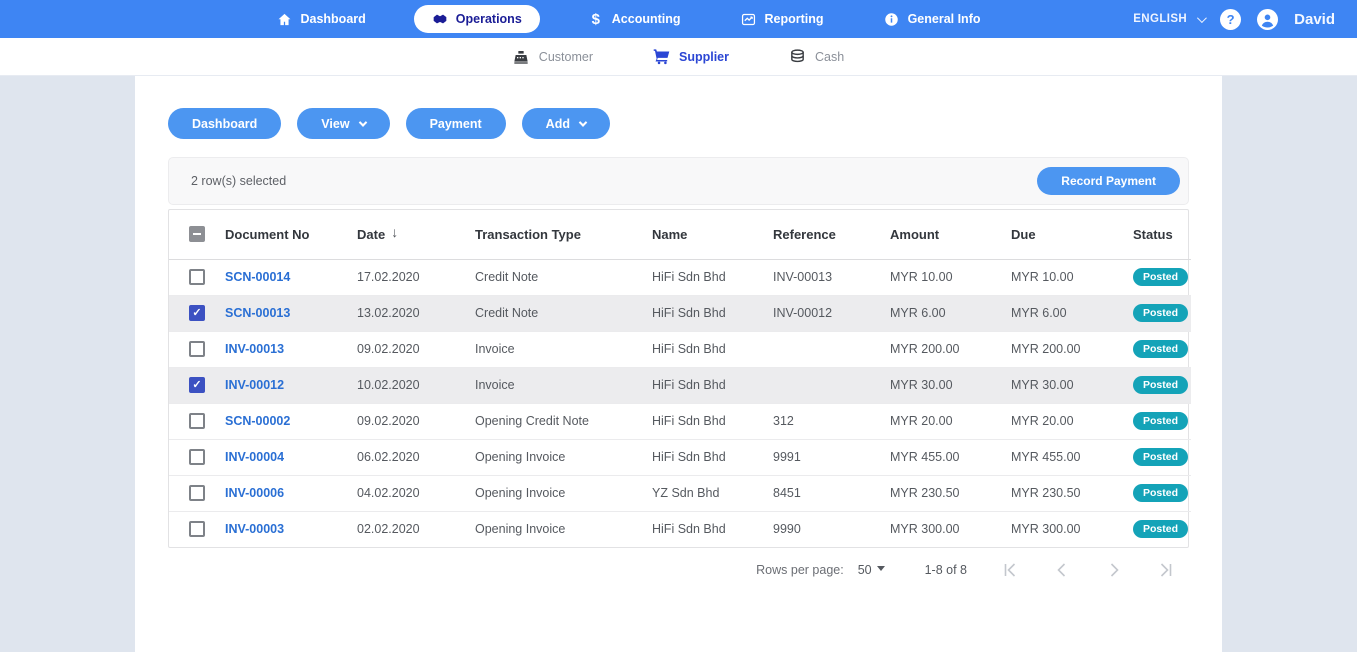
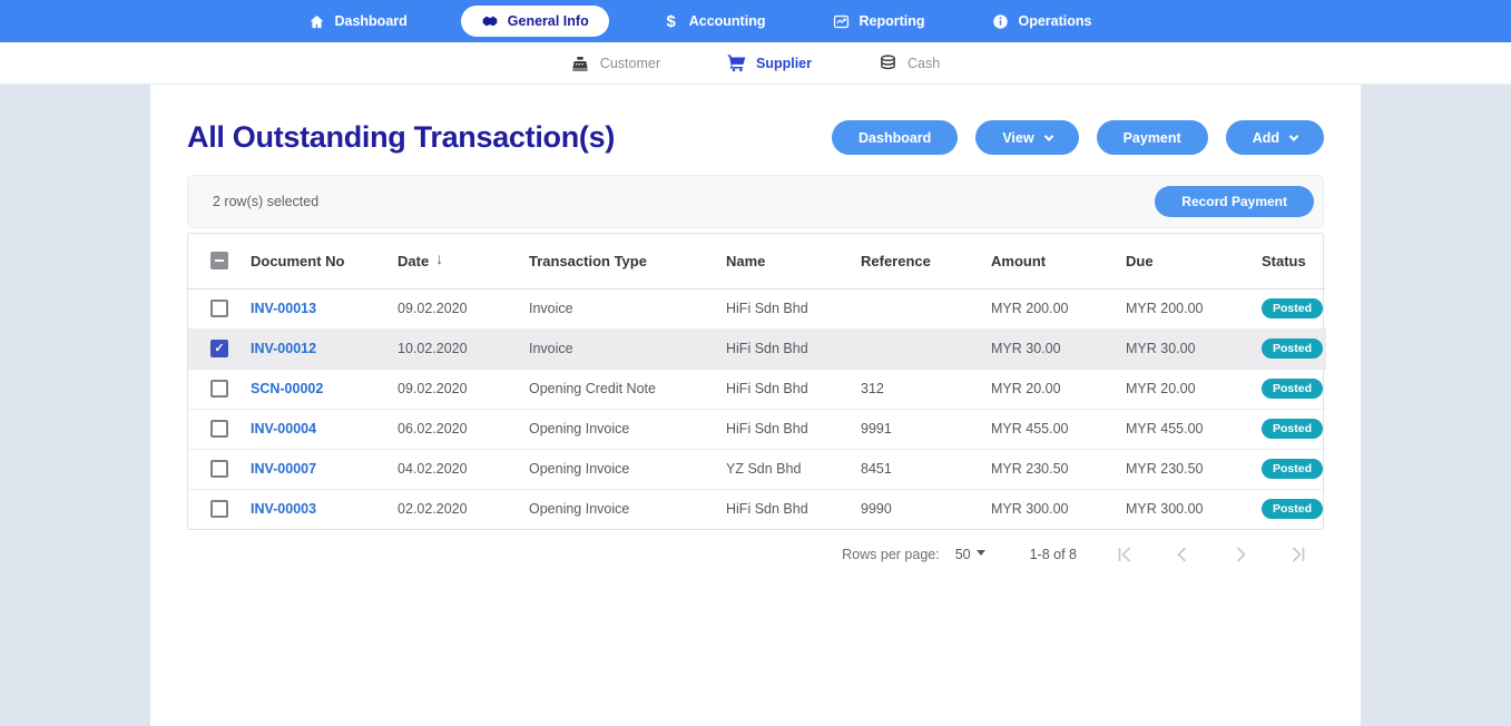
  Dashboard
- Operations
+ General Info
  $
  Accounting
  Reporting
- General Info
+ Operations
- ENGLISH
- ?
- David
  Customer
  Supplier
  Cash
+ All Outstanding Transaction(s)
  Dashboard
  View
  Payment
  Add
  2 row(s) selected
  Record Payment
  	Document No	Date ↓	Transaction Type	Name	Reference	Amount	Due	Status
- 	SCN-00014	17.02.2020	Credit Note	HiFi Sdn Bhd	INV-00013	MYR 10.00	MYR 10.00	Posted
- 	SCN-00013	13.02.2020	Credit Note	HiFi Sdn Bhd	INV-00012	MYR 6.00	MYR 6.00	Posted
  	INV-00013	09.02.2020	Invoice	HiFi Sdn Bhd		MYR 200.00	MYR 200.00	Posted
  	INV-00012	10.02.2020	Invoice	HiFi Sdn Bhd		MYR 30.00	MYR 30.00	Posted
  	SCN-00002	09.02.2020	Opening Credit Note	HiFi Sdn Bhd	312	MYR 20.00	MYR 20.00	Posted
  	INV-00004	06.02.2020	Opening Invoice	HiFi Sdn Bhd	9991	MYR 455.00	MYR 455.00	Posted
- 	INV-00006	04.02.2020	Opening Invoice	YZ Sdn Bhd	8451	MYR 230.50	MYR 230.50	Posted
+ 	INV-00007	04.02.2020	Opening Invoice	YZ Sdn Bhd	8451	MYR 230.50	MYR 230.50	Posted
  	INV-00003	02.02.2020	Opening Invoice	HiFi Sdn Bhd	9990	MYR 300.00	MYR 300.00	Posted
  Rows per page:
  50
  1-8 of 8
